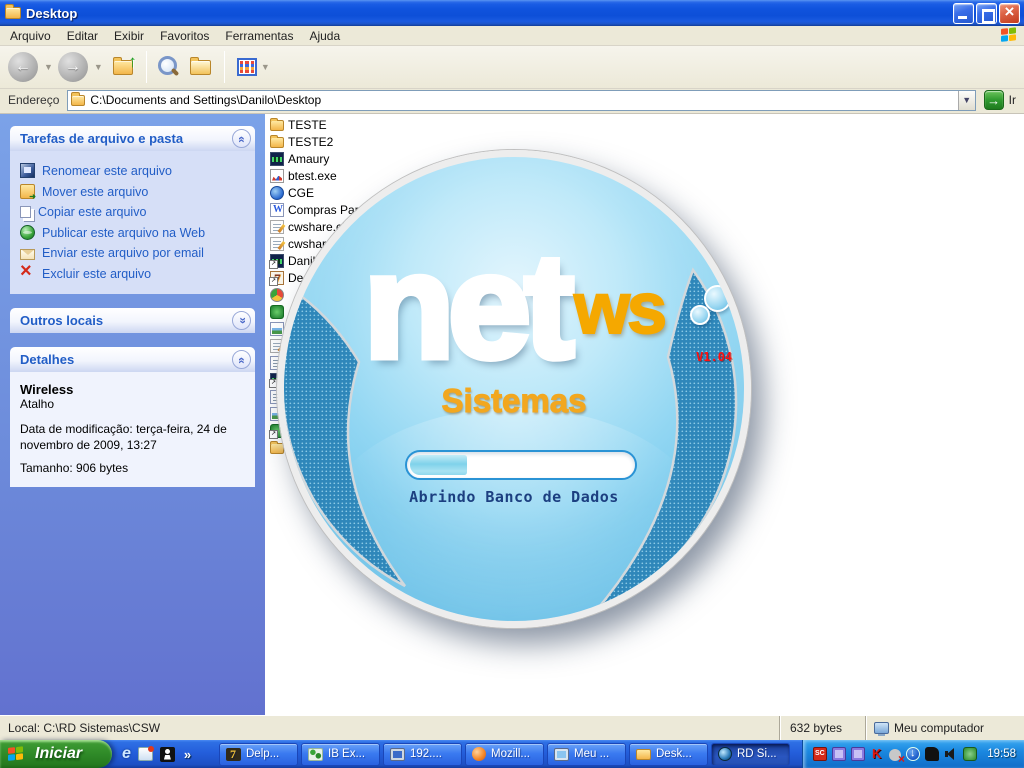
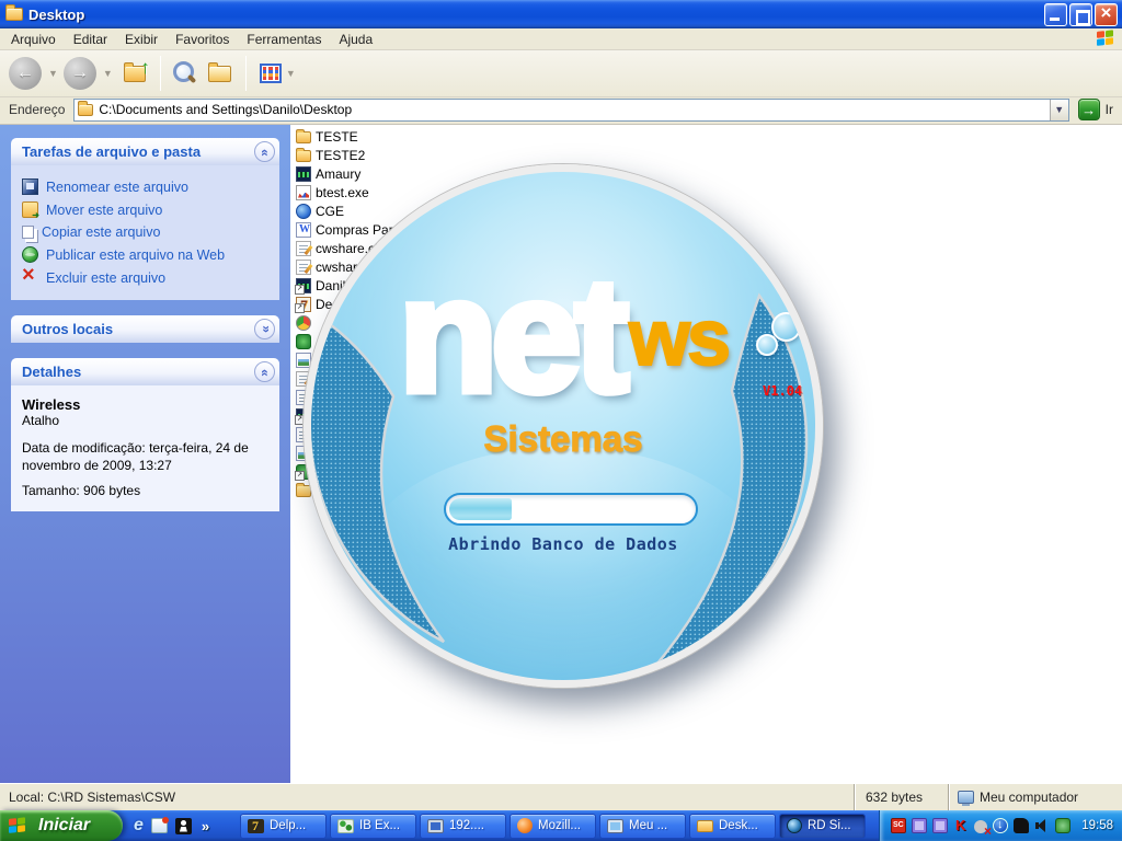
  Desktop
  Arquivo
  Editar
  Exibir
  Favoritos
  Ferramentas
  Ajuda
  ←
  ▼
  →
  ▼
  ↑
  ▼
  Endereço
  C:\Documents and Settings\Danilo\Desktop
  ▼
  →
  Ir
  Tarefas de arquivo e pasta
  Renomear este arquivo
  Mover este arquivo
  Copiar este arquivo
  Publicar este arquivo na Web
- Enviar este arquivo por email
  Excluir este arquivo
  Outros locais
  Detalhes
  Wireless
  Atalho
  Data de modificação: terça-feira, 24 de novembro de 2009, 13:27
  Tamanho: 906 bytes
  TESTE
  TESTE2
  Amaury
  btest.exe
  CGE
  Compras Pa
  cwshare.
  cwshar
  Dani
  De
  netws
  Sistemas
  V1.04
  Abrindo Banco de Dados
  Local: C:\RD Sistemas\CSW
  632 bytes
  Meu computador
  Iniciar
  e
  »
  Delp...
  IB Ex...
  192....
  Mozill...
  Meu ...
  Desk...
  RD Si...
  19:58
